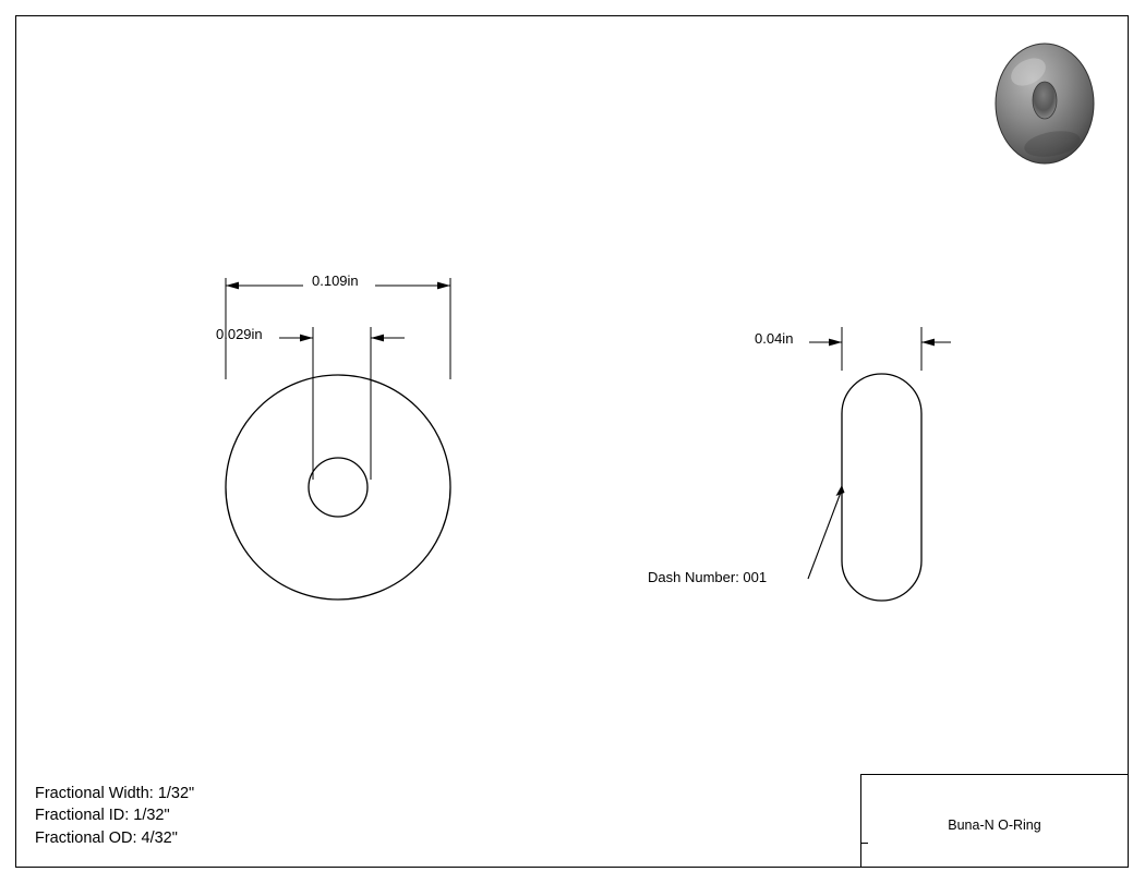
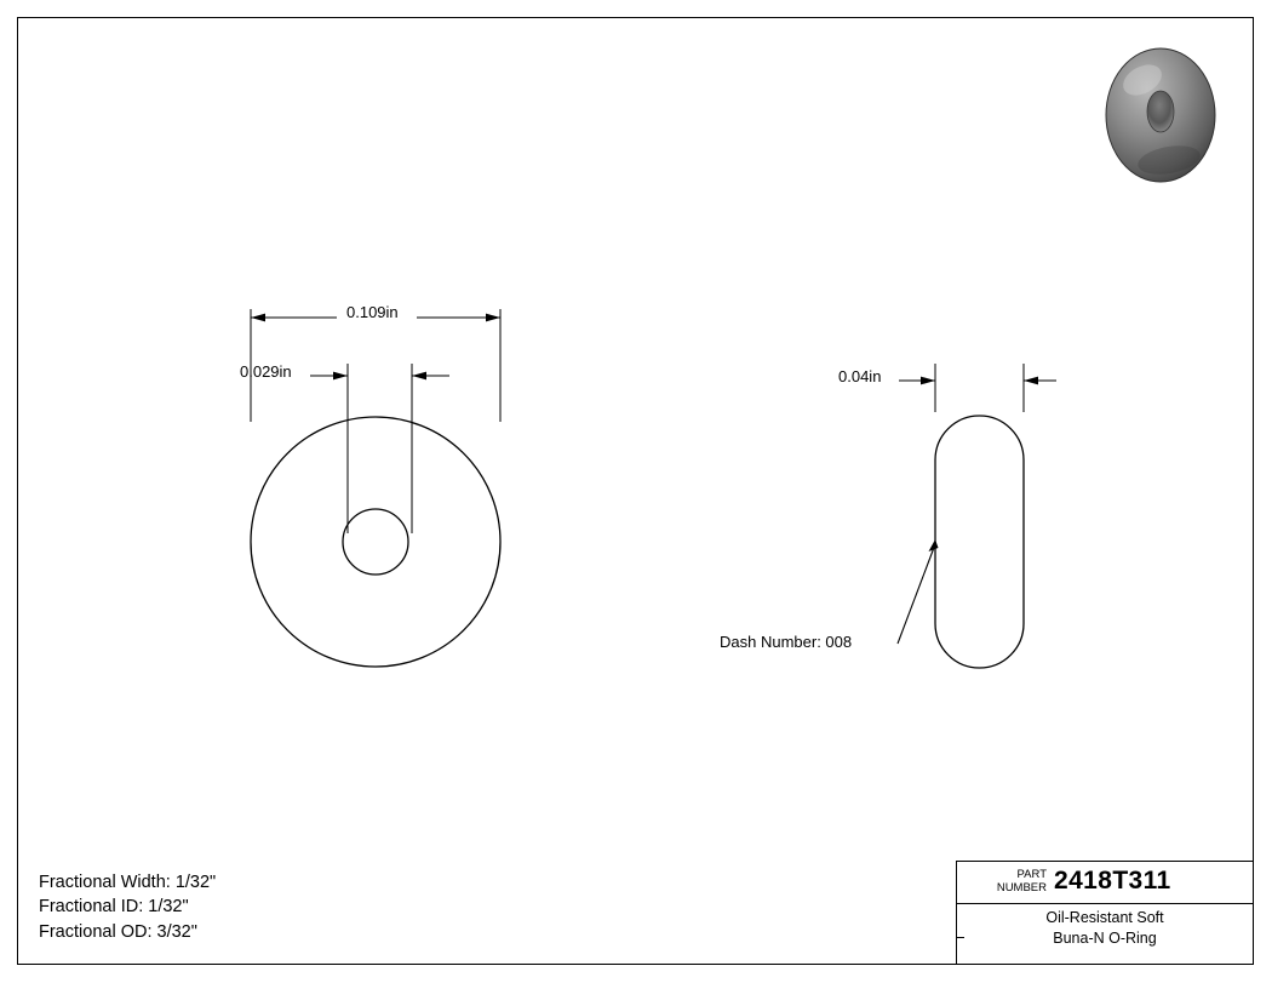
  0.109in
  0.029in
  0.04in
- Dash Number: 001
+ Dash Number: 008
  Fractional Width: 1/32"
  Fractional ID: 1/32"
- Fractional OD: 4/32"
+ Fractional OD: 3/32"
+ PART
+ NUMBER
+ 2418T311
+ Oil-Resistant Soft
  Buna-N O-Ring
